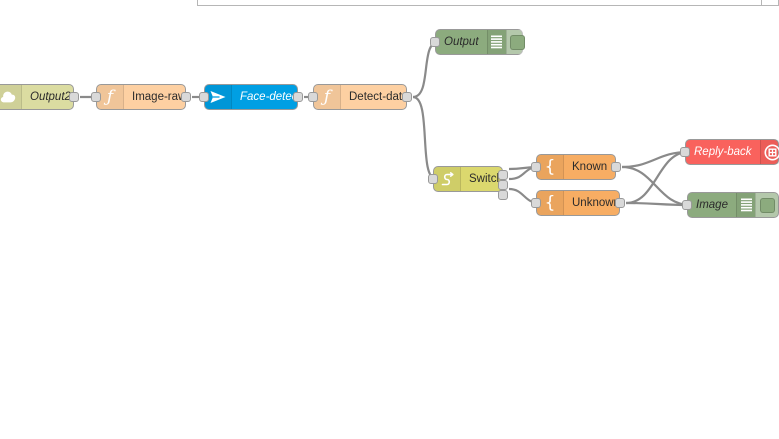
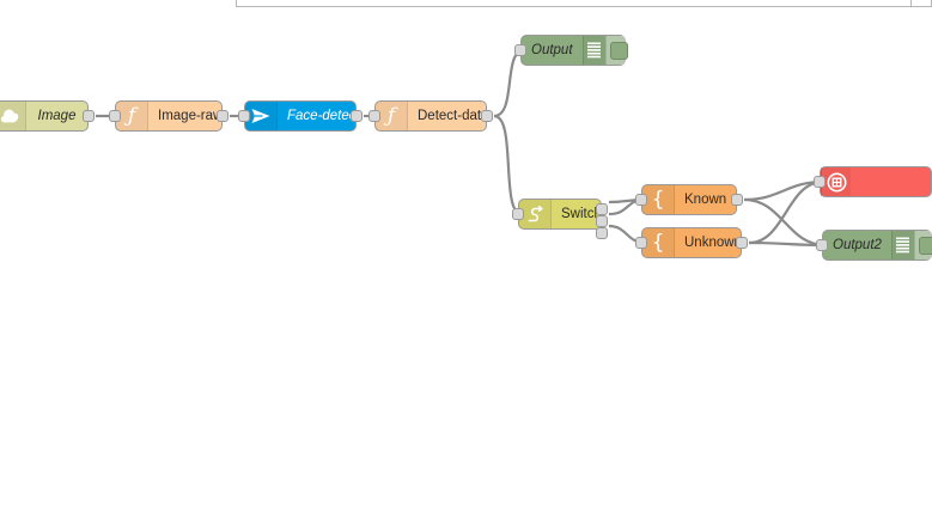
- Output2
+ Image
  ƒ
  Image-ra
  Face-dete
  ƒ
  Detect-dat
  Output
  Switc
  {
  Known
  {
  Unknow
- Reply-back
- Image
+ Output2
